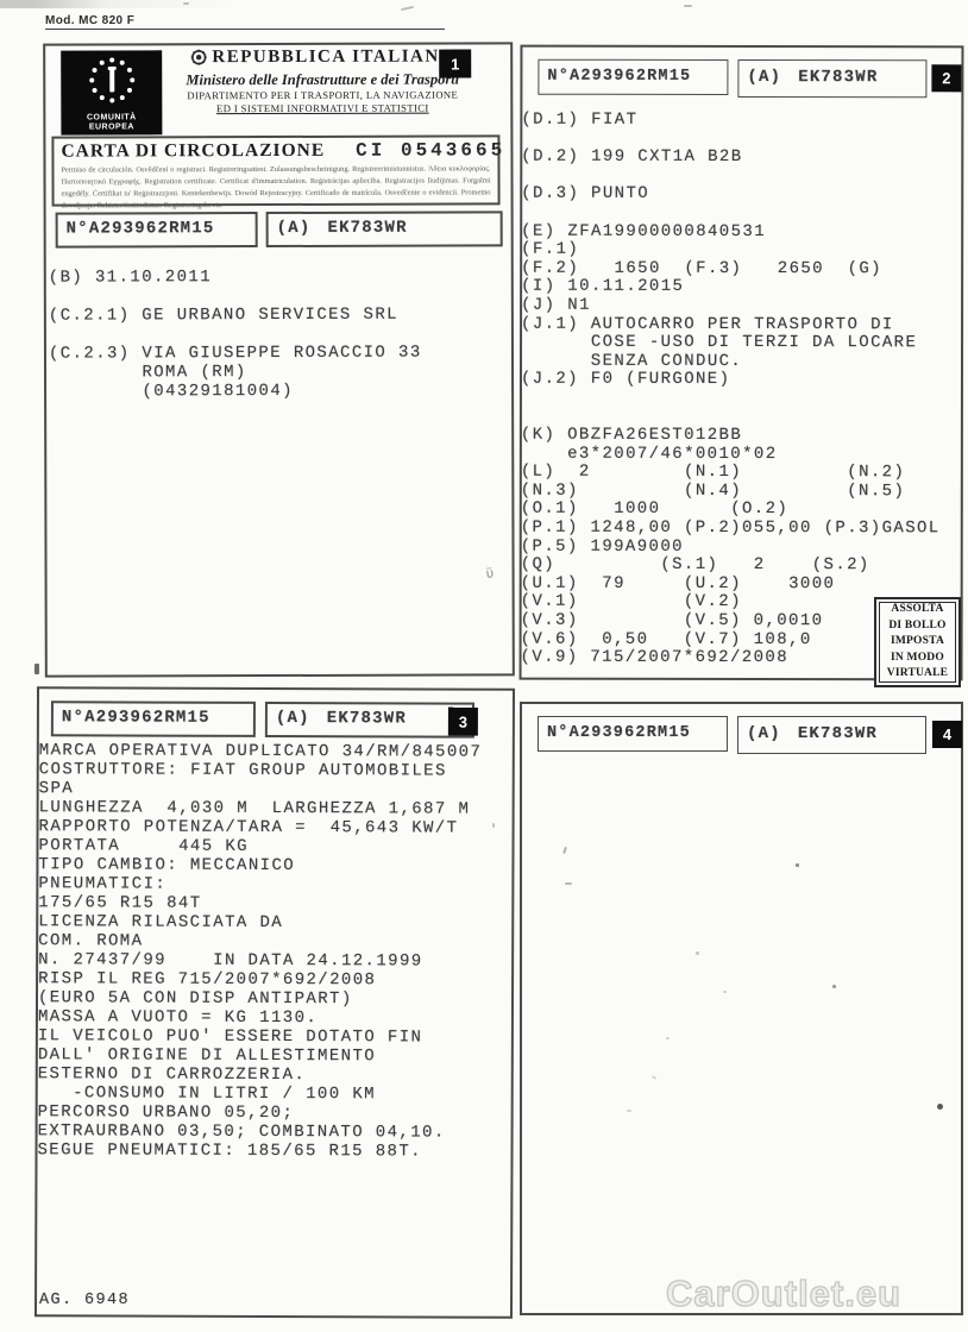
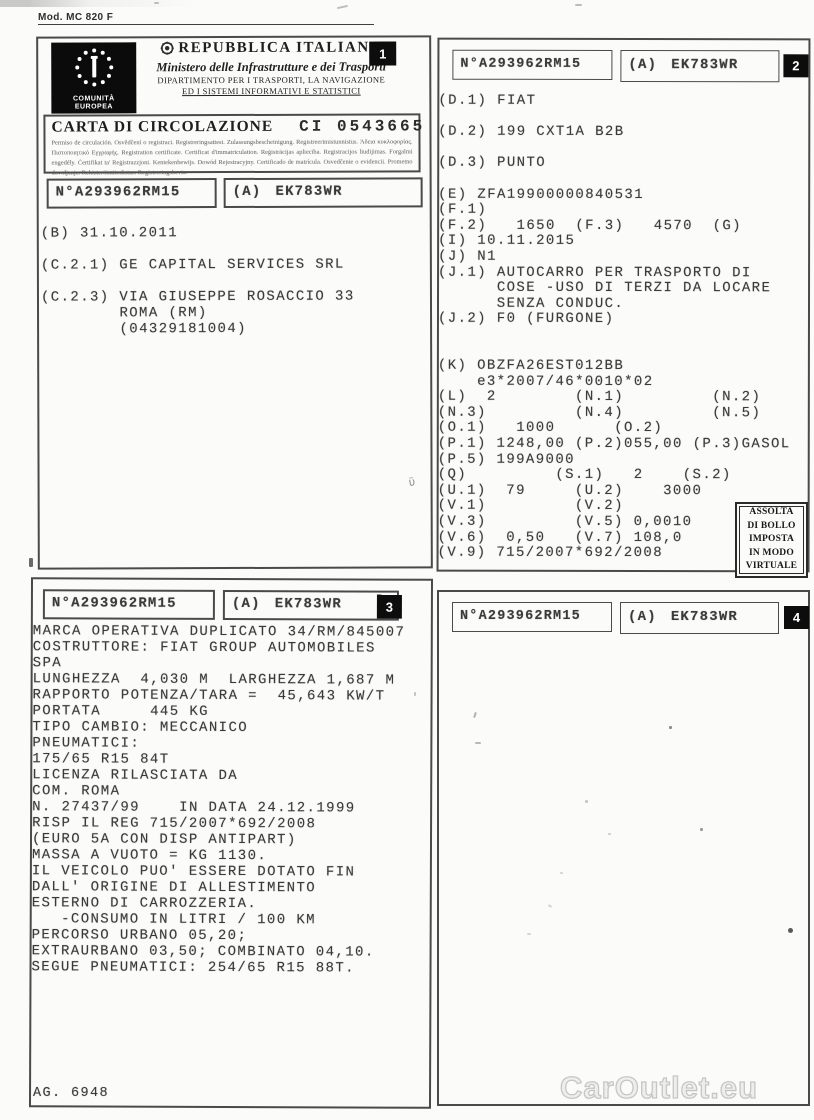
  Mod. MC 820 F
  REPUBBLICA ITALIAN
  Ministero delle Infrastrutture e dei Trasporti
  DIPARTIMENTO PER I TRASPORTI, LA NAVIGAZIONE
  ED I SISTEMI INFORMATIVI E STATISTICI
  1
  CARTA DI CIRCOLAZIONE
  CI 0543665
  Permiso de circulación. Osvědčení o registraci. Registreringsattest. Zulassungsbescheinigung. Registreerimistunnistus. Άδεια κυκλοφορίας. Πιστοποιητικό Εγγραφής. Registration certificate. Certificat d'immatriculation. Reģistrācijas apliecība. Registracijos liudijimas. Forgalmi engedély. Ċertifikat ta' Reġistrazzjoni. Kentekenbewijs. Dowód Rejestracyjny. Certificado de matrícula. Osvedčenie o evidencii. Prometno
  N°A293962RM15
  (A)
  EK783WR
  (B) 31.10.2011
- (C.2.1) GE URBANO SERVICES SRL
+ (C.2.1) GE CAPITAL SERVICES SRL
  (C.2.3) VIA GIUSEPPE ROSACCIO 33
  ROMA (RM)
  (04329181004)
  N°A293962RM15
  (A)
  EK783WR
  2
  (D.1) FIAT
  (D.2) 199 CXT1A B2B
  (D.3) PUNTO
  (E) ZFA19900000840531
  (F.1)
- (F.2) 1650 (F.3) 2650 (G)
+ (F.2) 1650 (F.3) 4570 (G)
  (I) 10.11.2015
  (J) N1
  (J.1) AUTOCARRO PER TRASPORTO DI
  COSE -USO DI TERZI DA LOCARE
  SENZA CONDUC.
  (J.2) F0 (FURGONE)
  (K) OBZFA26EST012BB
  e3*2007/46*0010*02
  (L) 2 (N.1) (N.2)
  (N.3) (N.4) (N.5)
  (O.1) 1000 (O.2)
  (P.1) 1248,00 (P.2)055,00 (P.3)GASOL
  (P.5) 199A9000
  (Q) (S.1) 2 (S.2)
  (U.1) 79 (U.2) 3000
  (V.1) (V.2)
  (V.3) (V.5) 0,0010
  (V.6) 0,50 (V.7) 108,0
  (V.9) 715/2007*692/2008
  ASSOLTA
  DI BOLLO
  IMPOSTA
  IN MODO
  VIRTUALE
  N°A293962RM15
  (A)
  EK783WR
  3
  MARCA OPERATIVA DUPLICATO 34/RM/845007
  COSTRUTTORE: FIAT GROUP AUTOMOBILES
  SPA
  LUNGHEZZA 4,030 M LARGHEZZA 1,687 M
  RAPPORTO POTENZA/TARA = 45,643 KW/T
  PORTATA 445 KG
  TIPO CAMBIO: MECCANICO
  PNEUMATICI:
  175/65 R15 84T
  LICENZA RILASCIATA DA
  COM. ROMA
  N. 27437/99 IN DATA 24.12.1999
  RISP IL REG 715/2007*692/2008
  (EURO 5A CON DISP ANTIPART)
  MASSA A VUOTO = KG 1130.
  IL VEICOLO PUO' ESSERE DOTATO FIN
  DALL' ORIGINE DI ALLESTIMENTO
  ESTERNO DI CARROZZERIA.
  -CONSUMO IN LITRI / 100 KM
  PERCORSO URBANO 05,20;
  EXTRAURBANO 03,50; COMBINATO 04,10.
- SEGUE PNEUMATICI: 185/65 R15 88T.
+ SEGUE PNEUMATICI: 254/65 R15 88T.
  N°A293962RM15
  (A)
  EK783WR
  4
  AG. 6948
  CarOutlet.eu
